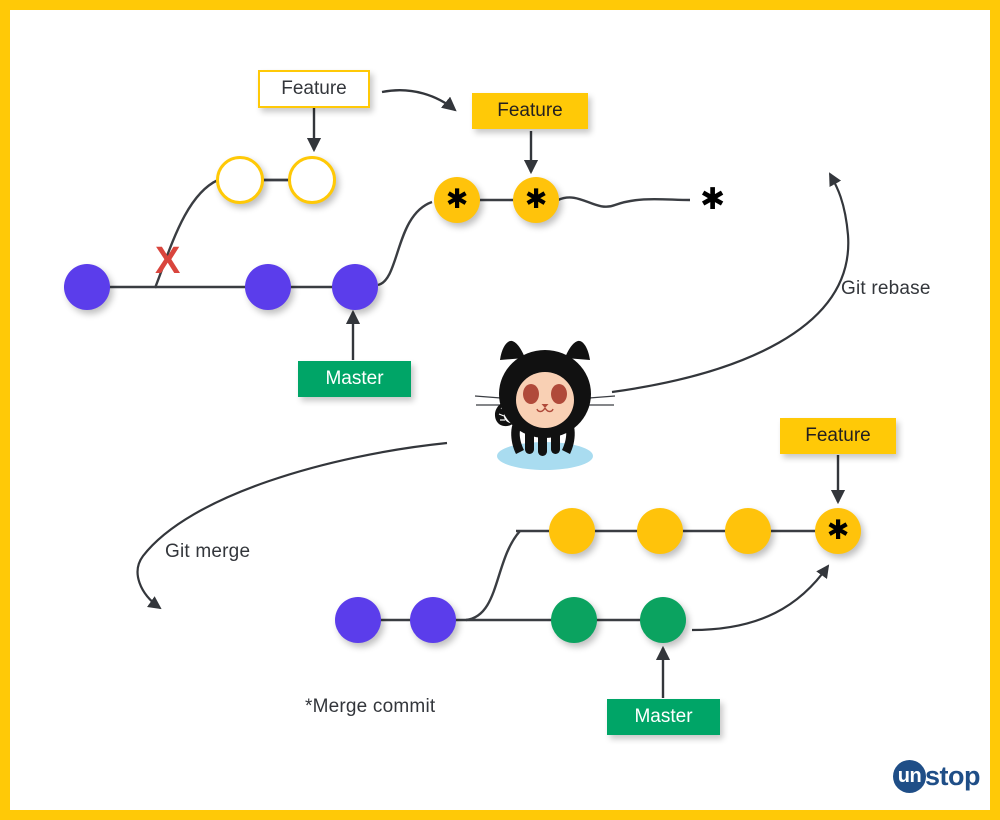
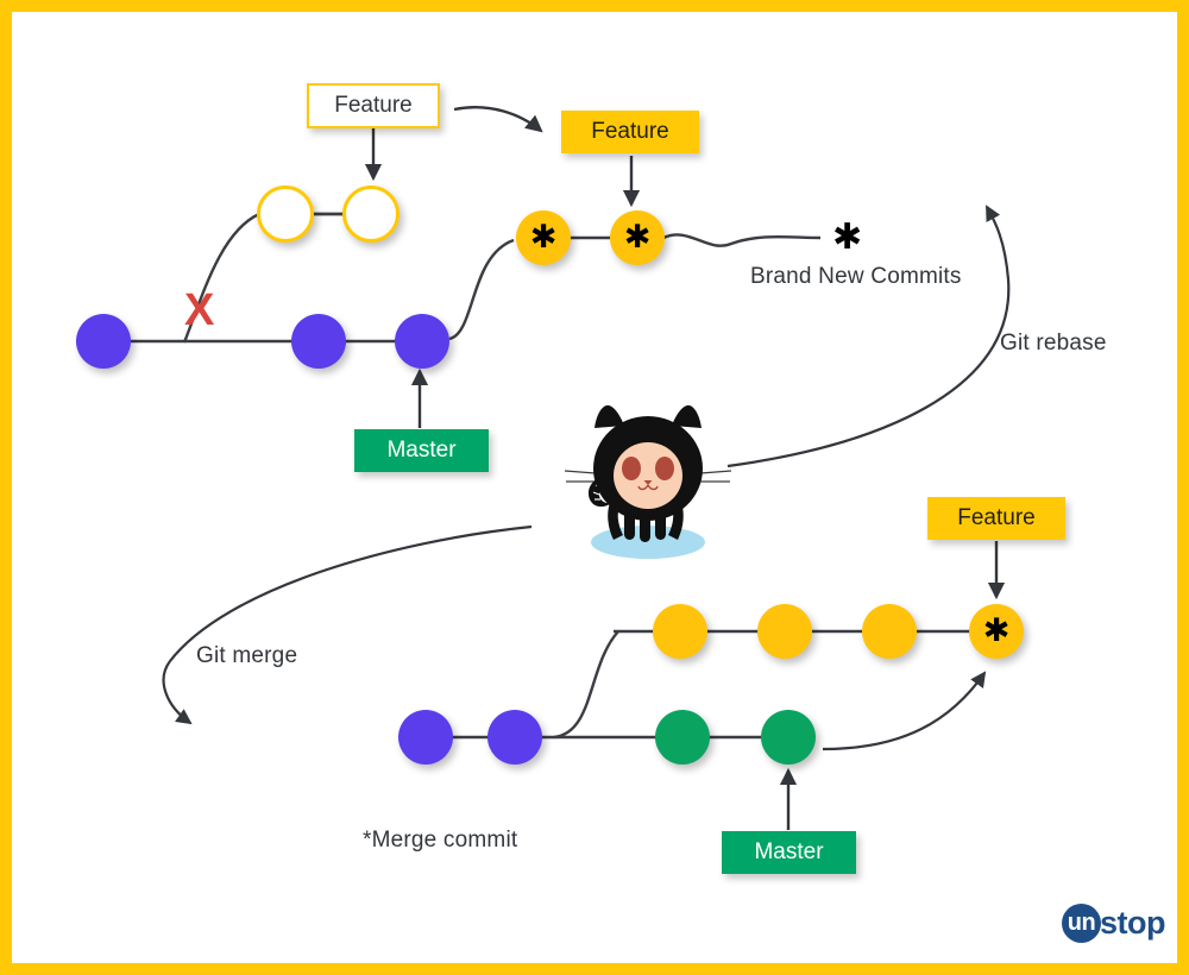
  Feature
  Feature
  X
  ✱
  ✱
  ✱
+ Brand New Commits
  Master
  Git rebase
  Git merge
  *Merge commit
  Feature
  ✱
  Master
  un
  stop
